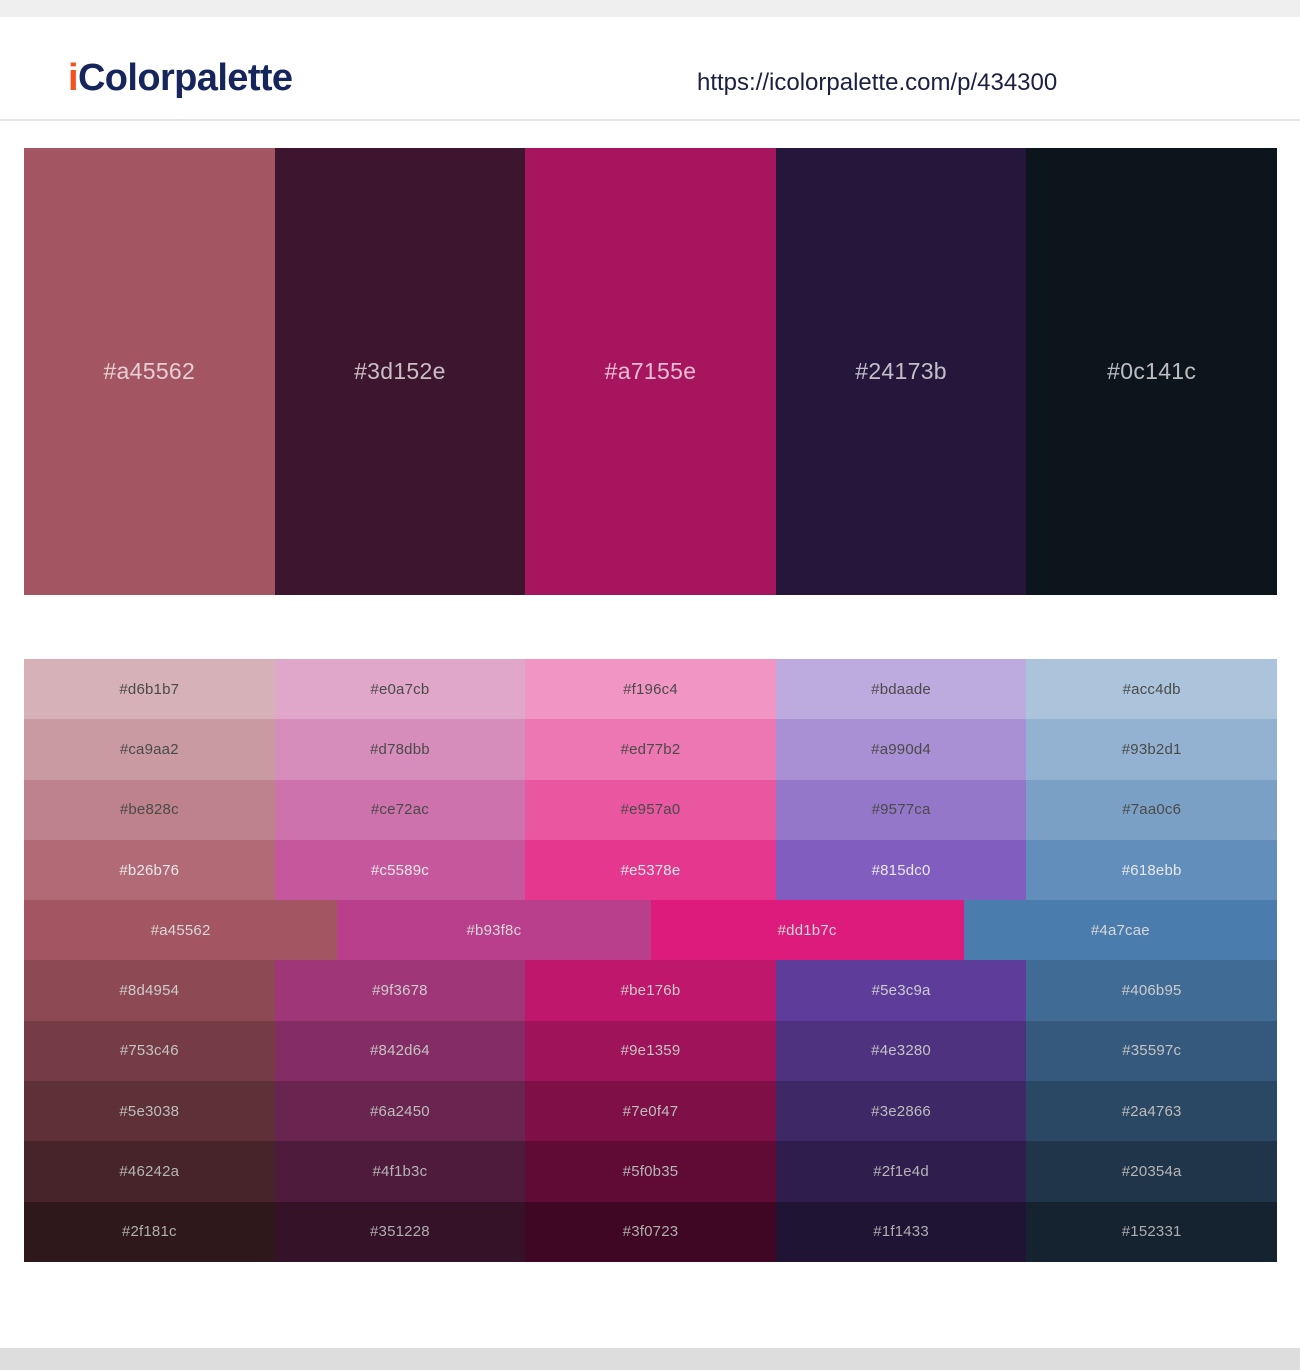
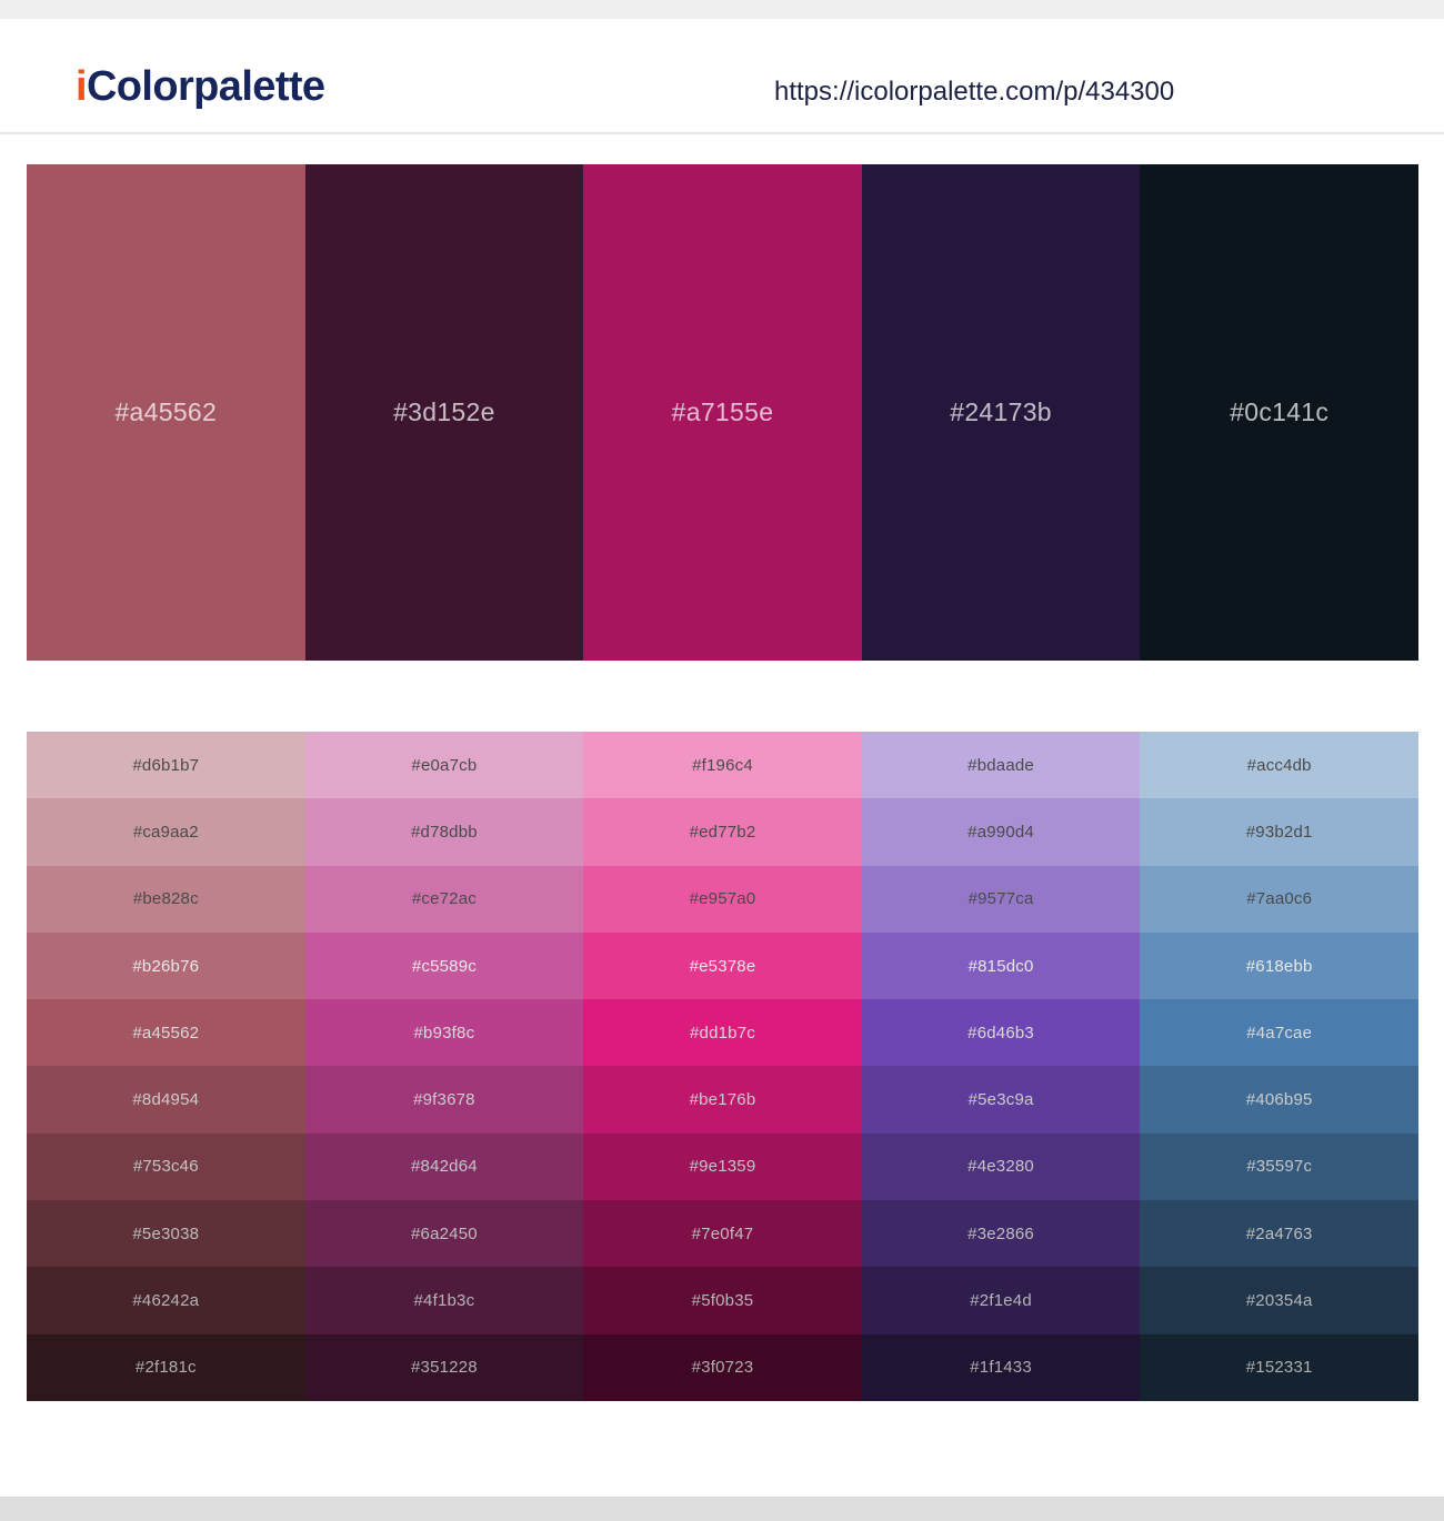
  iColorpalette
  https://icolorpalette.com/p/434300
  #a45562
  #3d152e
  #a7155e
  #24173b
  #0c141c
  #d6b1b7
  #e0a7cb
  #f196c4
  #bdaade
  #acc4db
  #ca9aa2
  #d78dbb
  #ed77b2
  #a990d4
  #93b2d1
  #be828c
  #ce72ac
  #e957a0
  #9577ca
  #7aa0c6
  #b26b76
  #c5589c
  #e5378e
  #815dc0
  #618ebb
  #a45562
  #b93f8c
  #dd1b7c
+ #6d46b3
  #4a7cae
  #8d4954
  #9f3678
  #be176b
  #5e3c9a
  #406b95
  #753c46
  #842d64
  #9e1359
  #4e3280
  #35597c
  #5e3038
  #6a2450
  #7e0f47
  #3e2866
  #2a4763
  #46242a
  #4f1b3c
  #5f0b35
  #2f1e4d
  #20354a
  #2f181c
  #351228
  #3f0723
  #1f1433
  #152331
